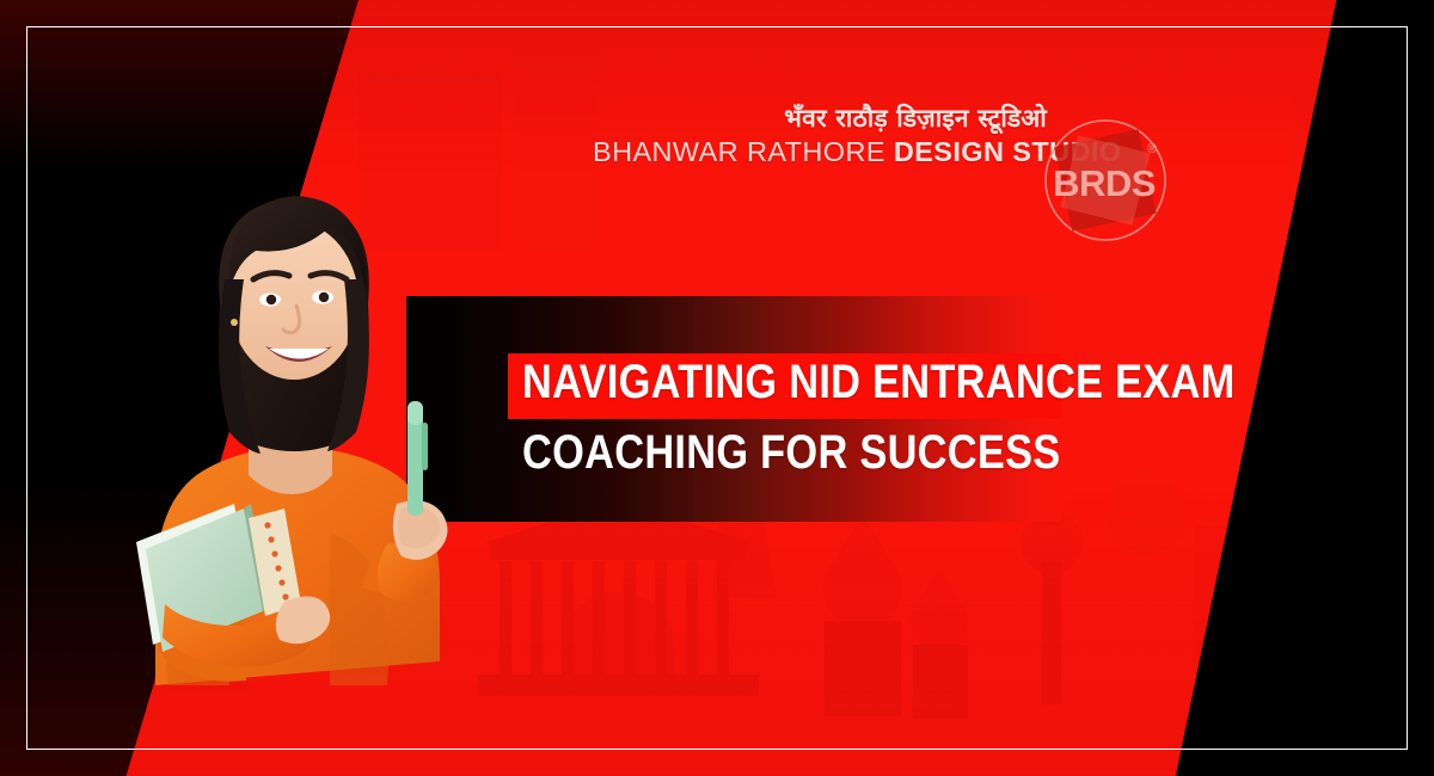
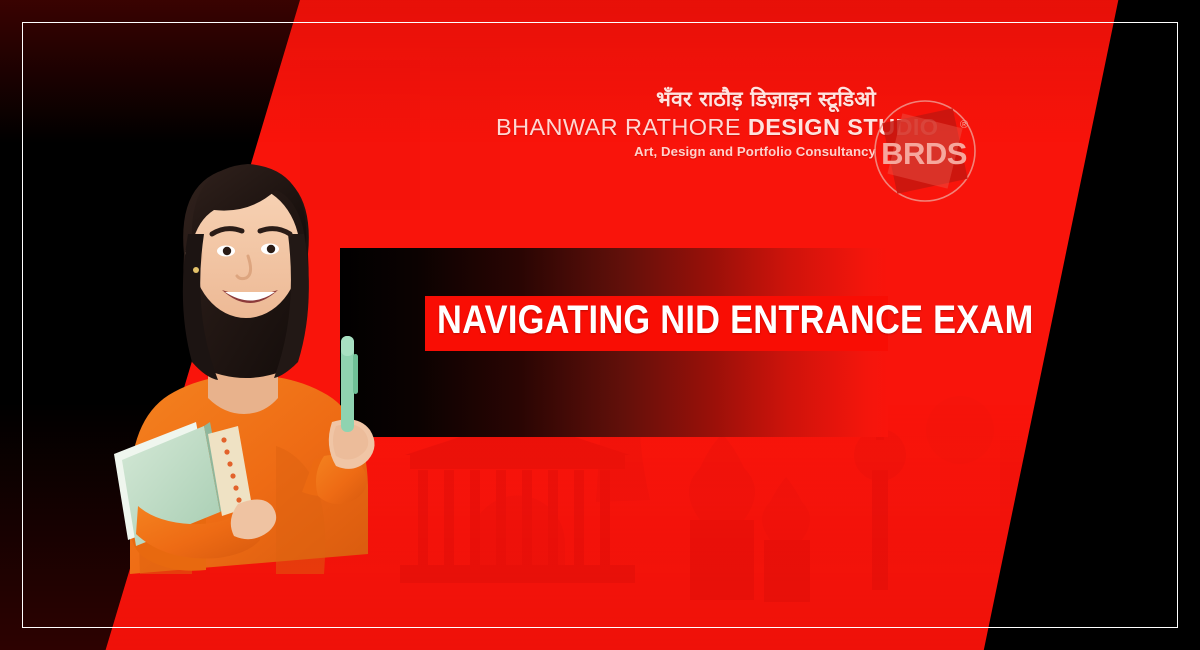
  भँवर राठौड़ डिज़ाइन स्टूडिओ
  BHANWAR RATHORE DESIGN STUDIO
+ Art, Design and Portfolio Consultancy
  BRDS
  ®
  NAVIGATING NID ENTRAN
- COACHING FOR SUCCESS
